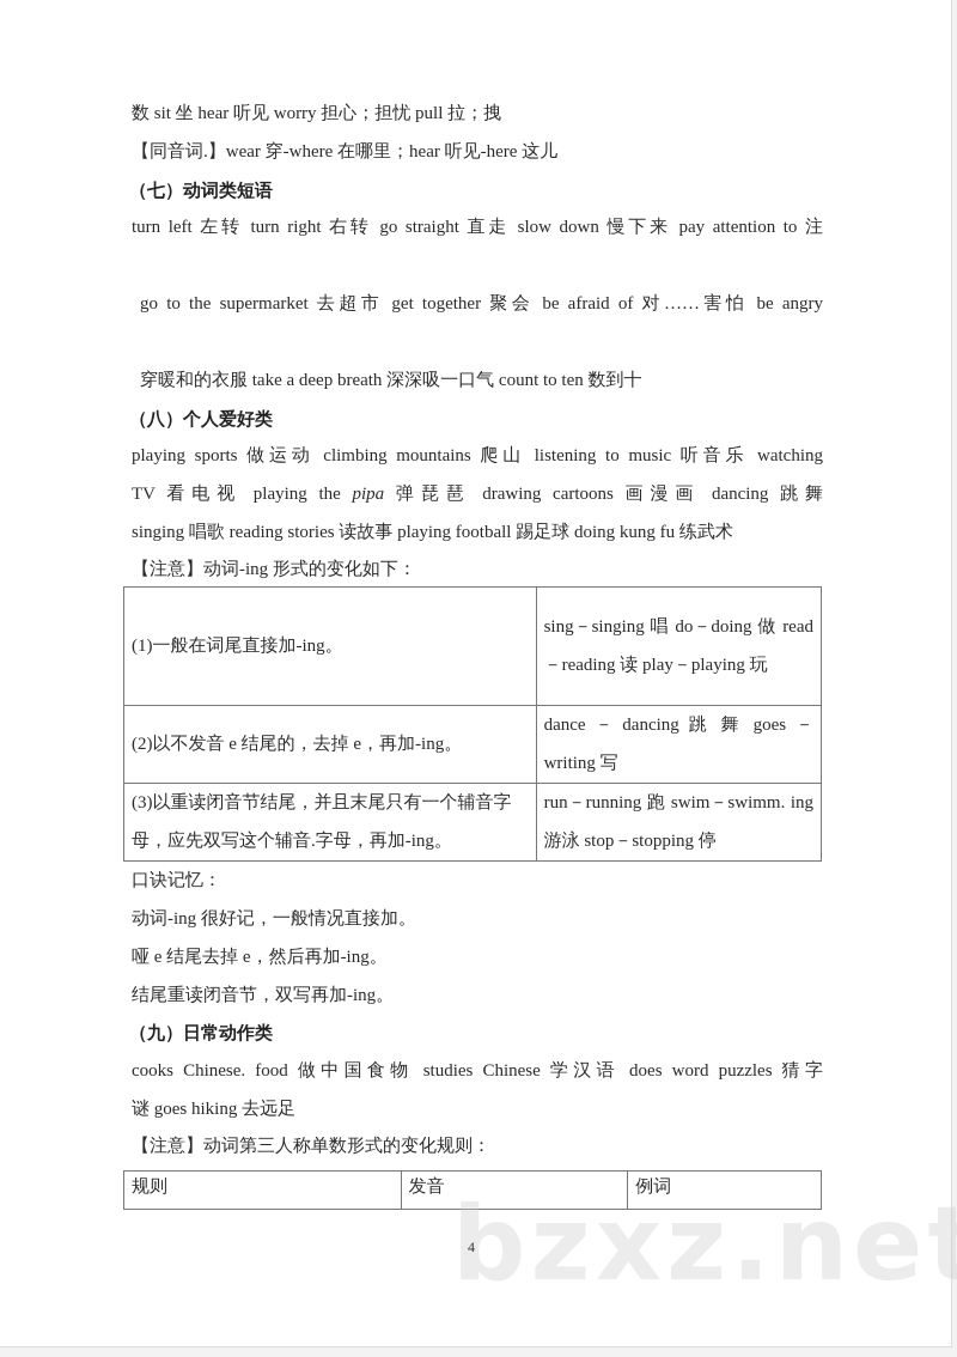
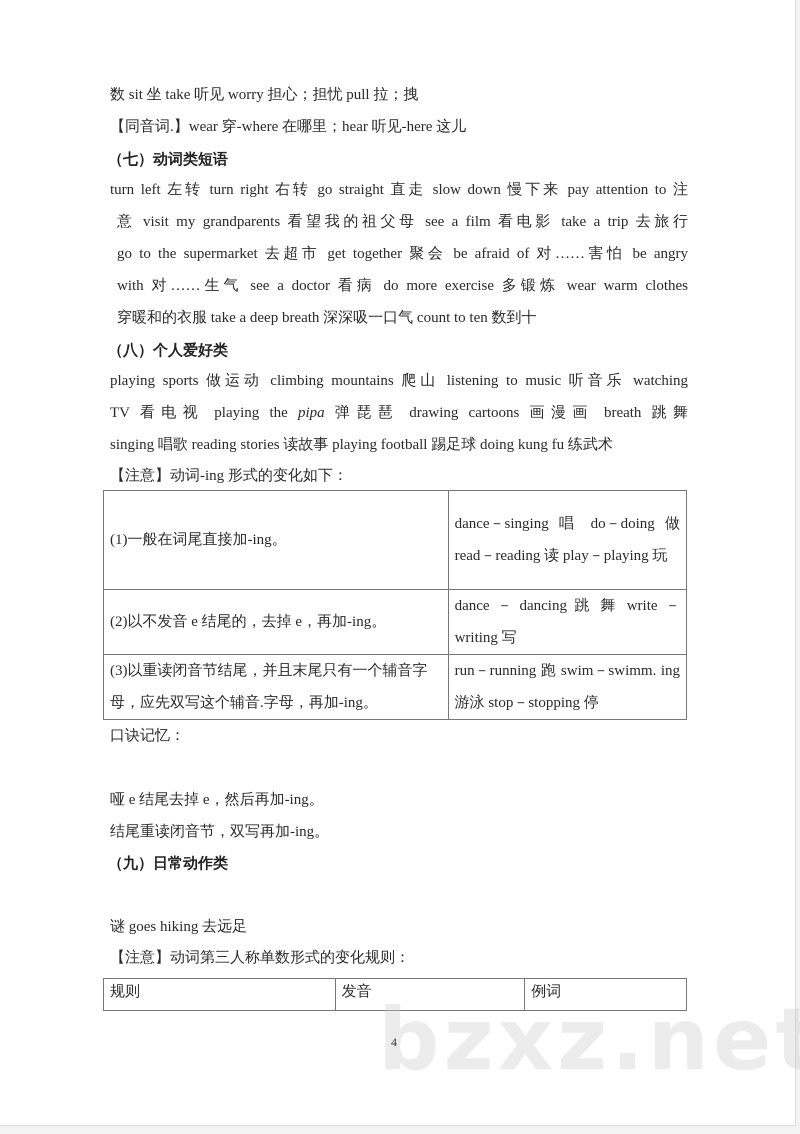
- 数 sit 坐 hear 听见 worry 担心；担忧 pull 拉；拽
+ 数 sit 坐 take 听见 worry 担心；担忧 pull 拉；拽
  【同音词.】wear 穿-where 在哪里；hear 听见-here 这儿
  （七）动词类短语
  turn left 左转 turn right 右转 go straight 直走 slow down 慢下来 pay attention to 注
+ 意 visit my grandparents 看望我的祖父母 see a film 看电影 take a trip 去旅行
  go to the supermarket 去超市 get together 聚会 be afraid of 对……害怕 be angry
+ with 对……生气 see a doctor 看病 do more exercise 多锻炼 wear warm clothes
  穿暖和的衣服 take a deep breath 深深吸一口气 count to ten 数到十
  （八）个人爱好类
  playing sports 做运动 climbing mountains 爬山 listening to music 听音乐 watching
- TV 看电视 playing the pipa 弹琵琶 drawing cartoons 画漫画 dancing 跳舞
+ TV 看电视 playing the pipa 弹琵琶 drawing cartoons 画漫画 breath 跳舞
  singing 唱歌 reading stories 读故事 playing football 踢足球 doing kung fu 练武术
  【注意】动词-ing 形式的变化如下：
- (1)一般在词尾直接加-ing。	sing－singing 唱 do－doing 做 read－reading 读 play－playing 玩
+ (1)一般在词尾直接加-ing。	dance－singing 唱 do－doing 做 read－reading 读 play－playing 玩
- (2)以不发音 e 结尾的，去掉 e，再加-ing。	dance － dancing 跳 舞 goes － writing 写
+ (2)以不发音 e 结尾的，去掉 e，再加-ing。	dance － dancing 跳 舞 write － writing 写
  (3)以重读闭音节结尾，并且末尾只有一个辅音字母，应先双写这个辅音.字母，再加-ing。	run－running 跑 swim－swimm. ing 游泳 stop－stopping 停
  口诀记忆：
- 动词-ing 很好记，一般情况直接加。
  哑 e 结尾去掉 e，然后再加-ing。
  结尾重读闭音节，双写再加-ing。
  （九）日常动作类
- cooks Chinese. food 做中国食物 studies Chinese 学汉语 does word puzzles 猜字
  谜 goes hiking 去远足
  【注意】动词第三人称单数形式的变化规则：
  规则	发音	例词
  bzxz.net
  4
